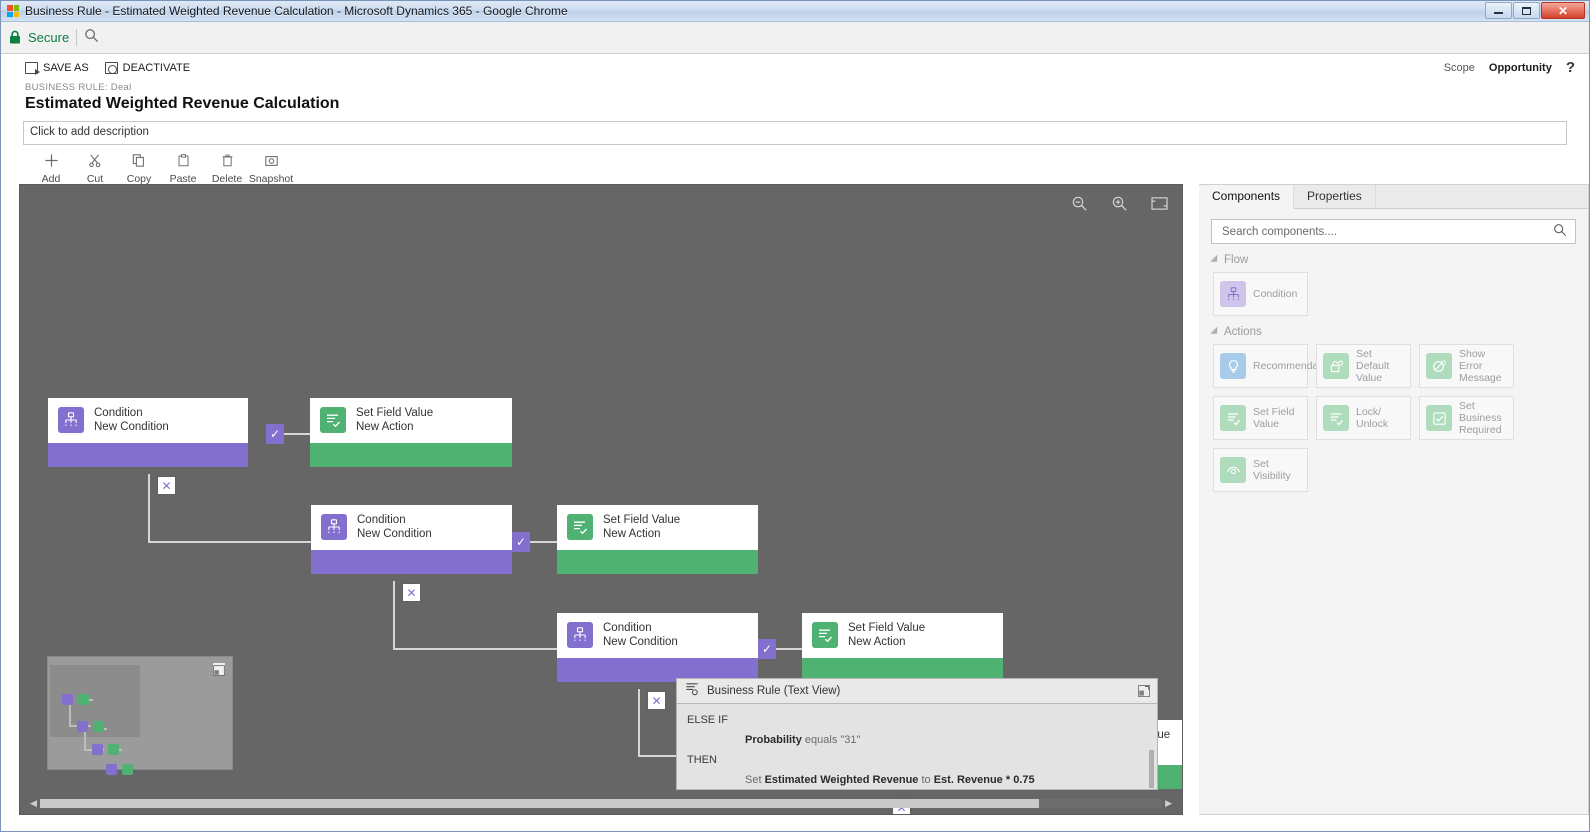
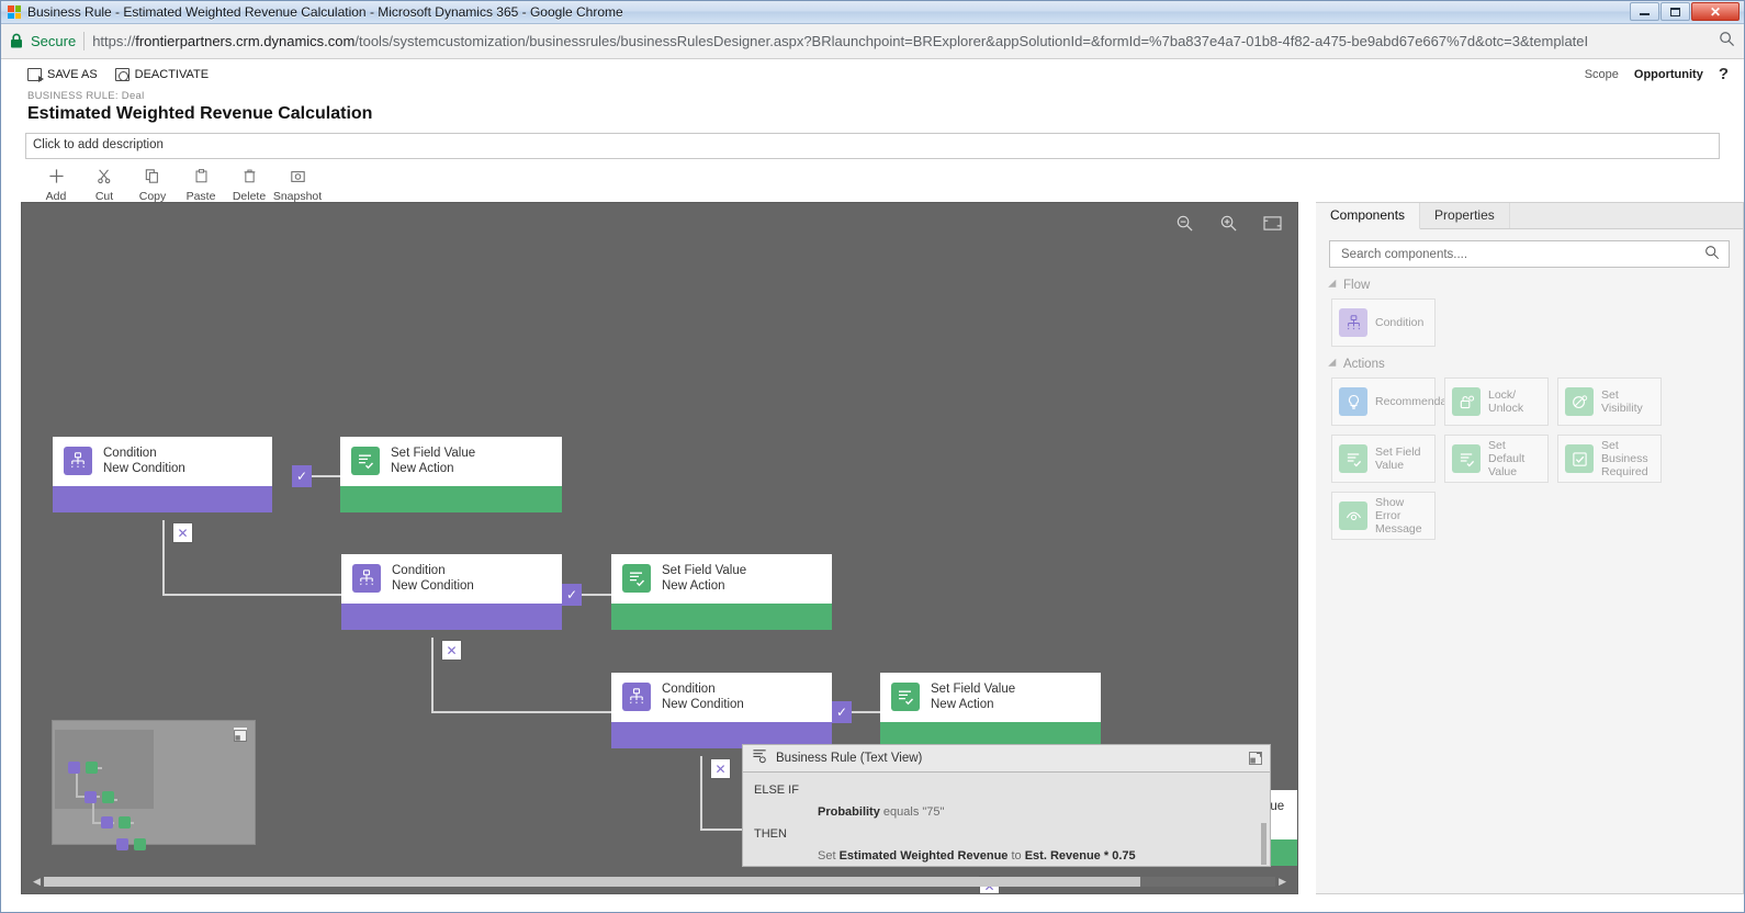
  Business Rule - Estimated Weighted Revenue Calculation - Microsoft Dynamics 365 - Google Chrome
  ✕
  Secure
+ https://frontierpartners.crm.dynamics.com/tools/systemcustomization/businessrules/businessRulesDesigner.aspx?BRlaunchpoint=BRExplorer&appSolutionId=&formId=%7ba837e4a7-01b8-4f82-a475-be9abd67e667%7d&otc=3&templateI
  SAVE AS
  DEACTIVATE
  Scope
  Opportunity
  ?
  BUSINESS RULE: Deal
  Estimated Weighted Revenue Calculation
  Click to add description
  Add
  Cut
  Copy
  Paste
  Delete
  Snapshot
  Condition
  New Condition
  ✓
  ✕
  Set Field Value
  New Action
  Condition
  New Condition
  ✓
  ✕
  Set Field Value
  New Action
  Condition
  New Condition
  ✓
  ✕
  Set Field Value
  New Action
  ✕
  Business Rule (Text View)
  ELSE IF
- Probability equals "31"
+ Probability equals "75"
  THEN
  Set Estimated Weighted Revenue to Est. Revenue * 0.75
  ◀
  ▶
  Components
  Properties
  Search components....
  Flow
  Condition
  Actions
- Set Default Value
+ Lock/ Unlock
- Show Error Message
+ Set Visibility
  Set Field Value
- Lock/ Unlock
+ Set Default Value
  Set Business Required
- Set Visibility
+ Show Error Message
